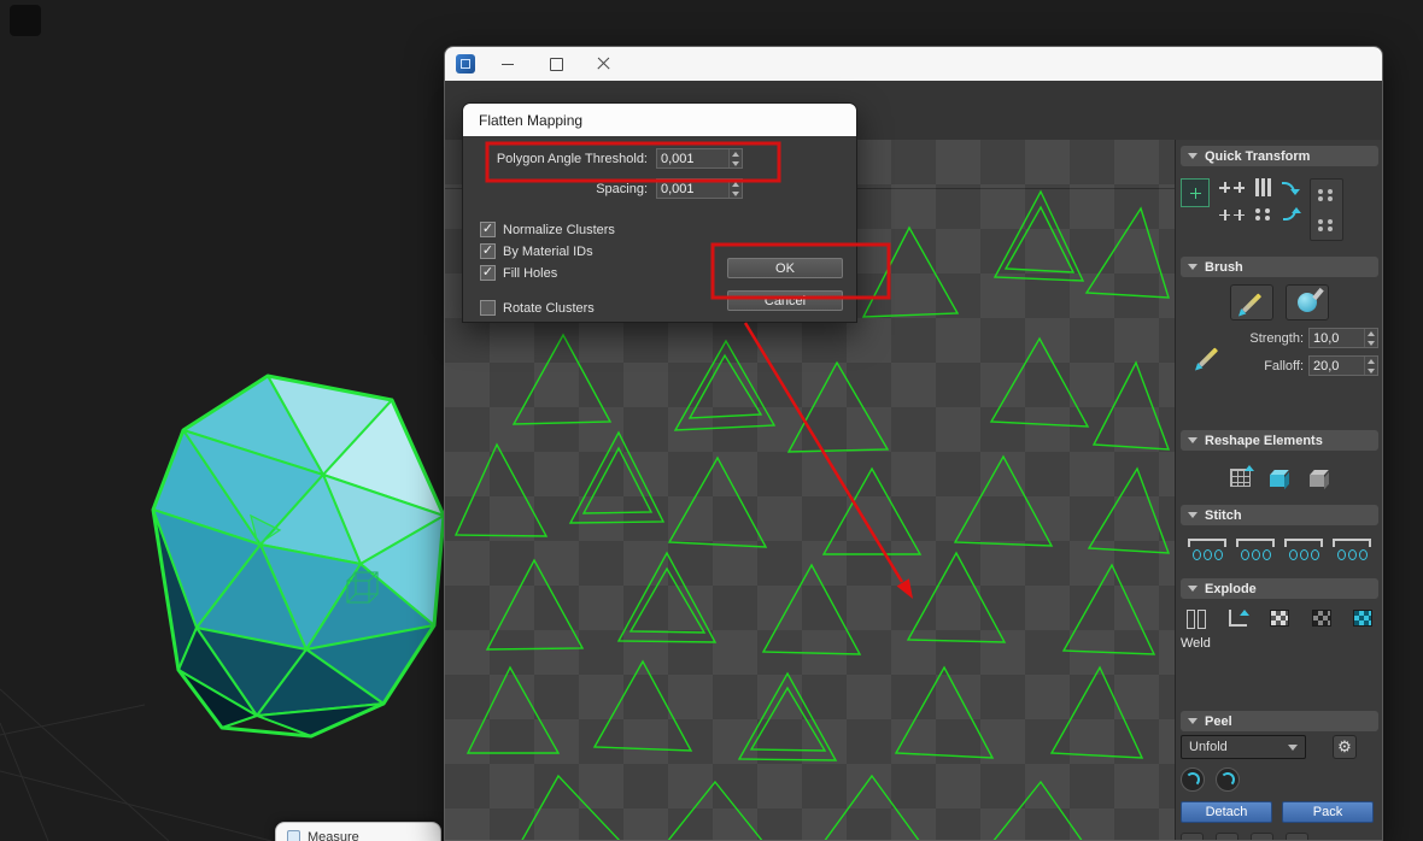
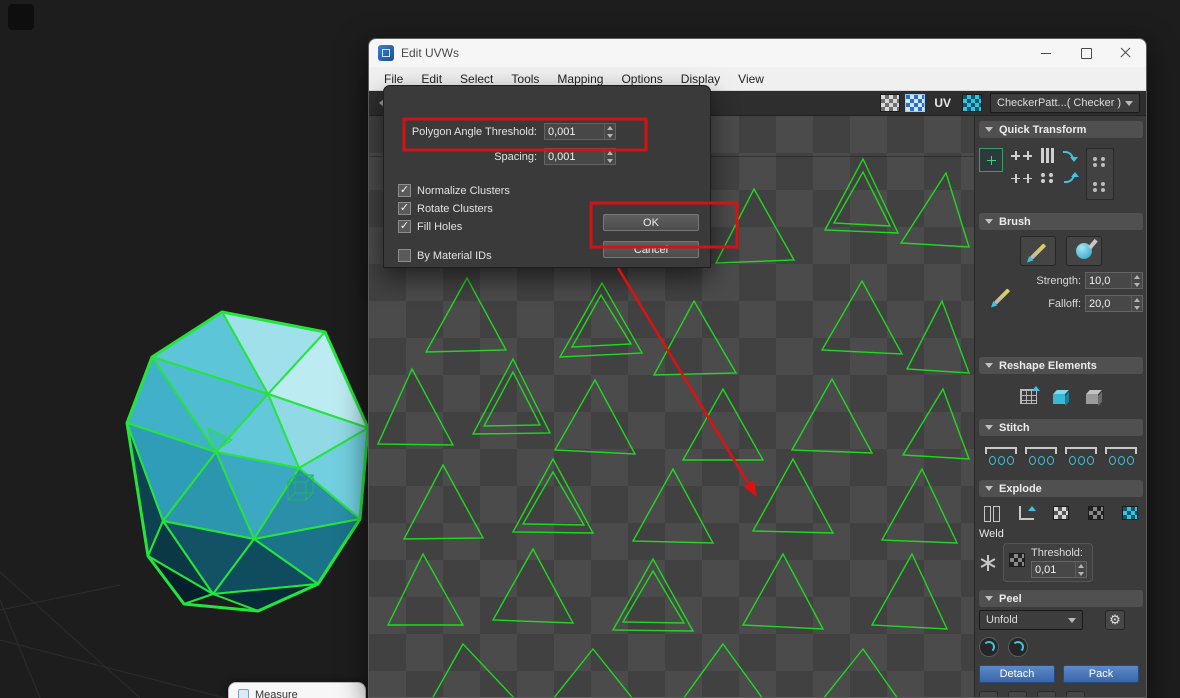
  Measure
+ Edit UVWs
+ File
+ Edit
+ Select
+ Tools
+ Mapping
+ Options
+ Display
+ View
+ UV
+ CheckerPatt...( Checker )
  Quick Transform
  Brush
  Strength:
  10,0
  Falloff:
  20,0
  Reshape Elements
  Stitch
  Explode
  Weld
+ Threshold:
+ 0,01
  Peel
  Unfold
  ⚙
  Detach
  Pack
- Flatten Mapping
  Polygon Angle Threshold:
  0,001
  Spacing:
  0,001
  ✓
  Normalize Clusters
  ✓
- By Material IDs
+ Rotate Clusters
  ✓
  Fill Holes
- Rotate Clusters
+ By Material IDs
  OK
  Cancel
